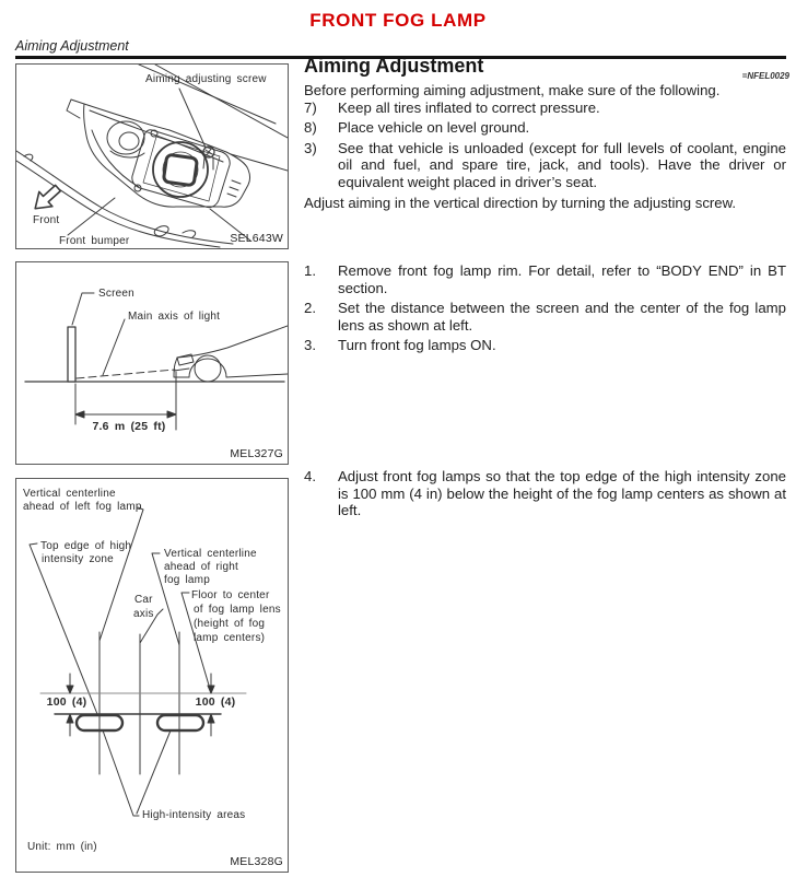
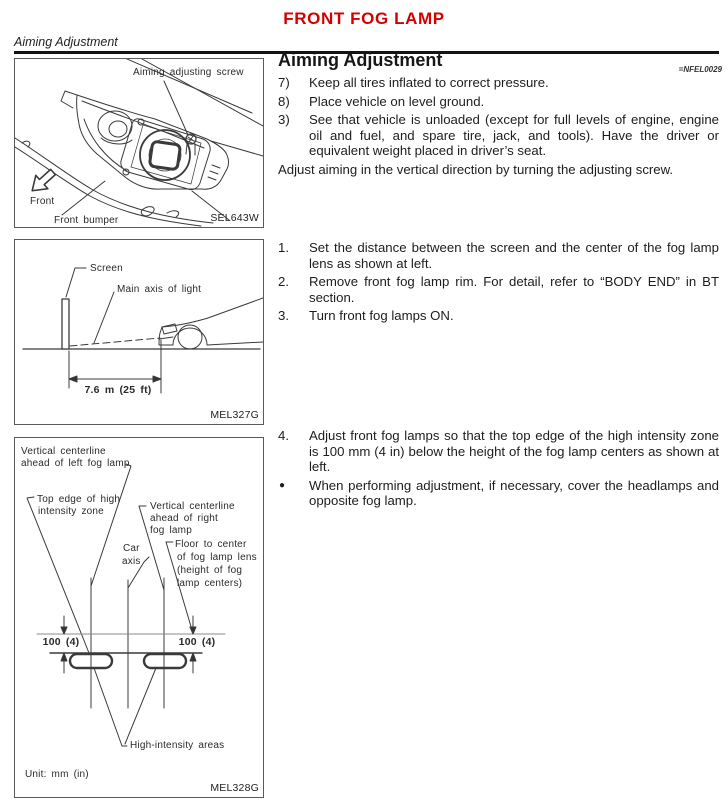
  FRONT FOG LAMP
  Aiming Adjustment
  Aiming adjusting screw
  Front
  Front bumper
  SEL643W
  Screen
  Main axis of light
  7.6 m (25 ft)
  MEL327G
  Vertical centerline
  ahead of left fog lamp
  Top edge of high
  intensity zone
  Vertical centerline
  ahead of right
  fog lamp
  Car
  axis
  Floor to center
  of fog lamp lens
  (height of fog
  lamp centers)
  100 (4)
  100 (4)
  High-intensity areas
  Unit: mm (in)
  MEL328G
  Aiming Adjustment
  =NFEL0029
- Before performing aiming adjustment, make sure of the following.
  7)
  Keep all tires inflated to correct pressure.
  8)
  Place vehicle on level ground.
  3)
- See that vehicle is unloaded (except for full levels of coolant, engine oil and fuel, and spare tire, jack, and tools). Have the driver or equivalent weight placed in driver’s seat.
+ See that vehicle is unloaded (except for full levels of engine, engine oil and fuel, and spare tire, jack, and tools). Have the driver or equivalent weight placed in driver’s seat.
  Adjust aiming in the vertical direction by turning the adjusting screw.
  1.
- Remove front fog lamp rim. For detail, refer to “BODY END” in BT section.
+ Set the distance between the screen and the center of the fog lamp lens as shown at left.
  2.
- Set the distance between the screen and the center of the fog lamp lens as shown at left.
+ Remove front fog lamp rim. For detail, refer to “BODY END” in BT section.
  3.
  Turn front fog lamps ON.
  4.
  Adjust front fog lamps so that the top edge of the high intensity zone is 100 mm (4 in) below the height of the fog lamp centers as shown at left.
+ ●
+ When performing adjustment, if necessary, cover the headlamps and opposite fog lamp.
